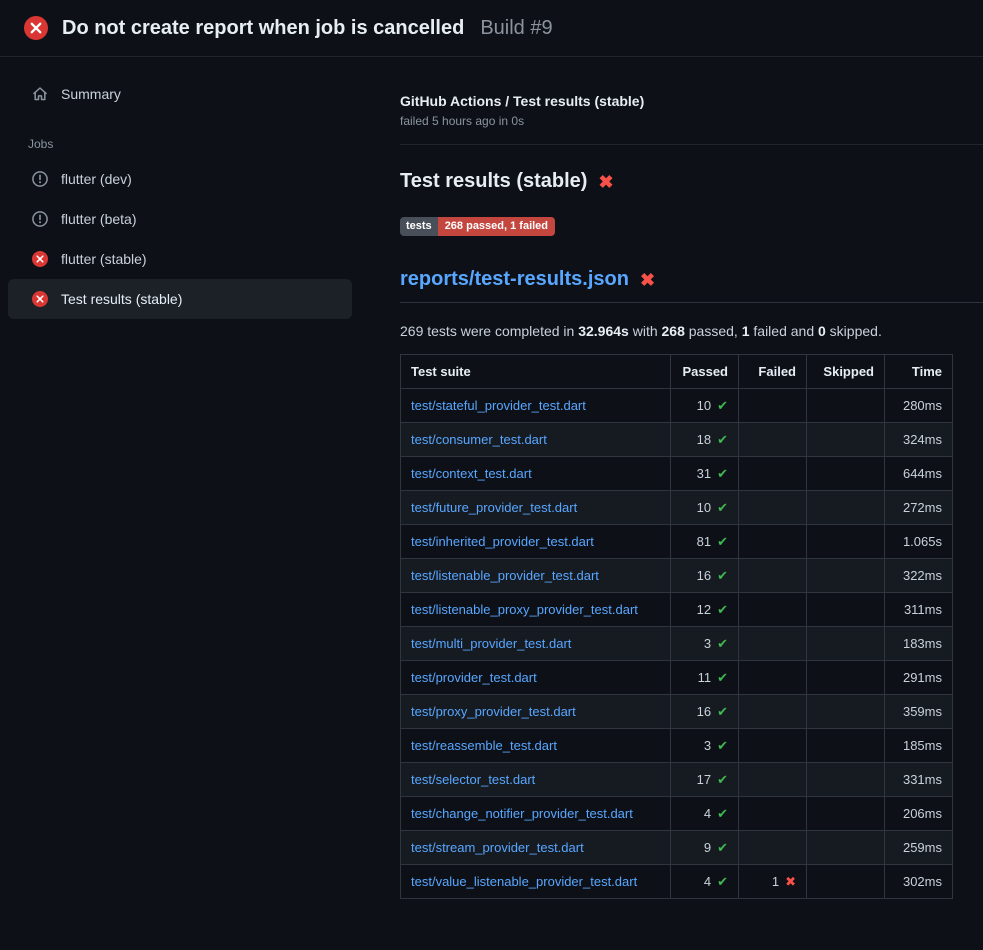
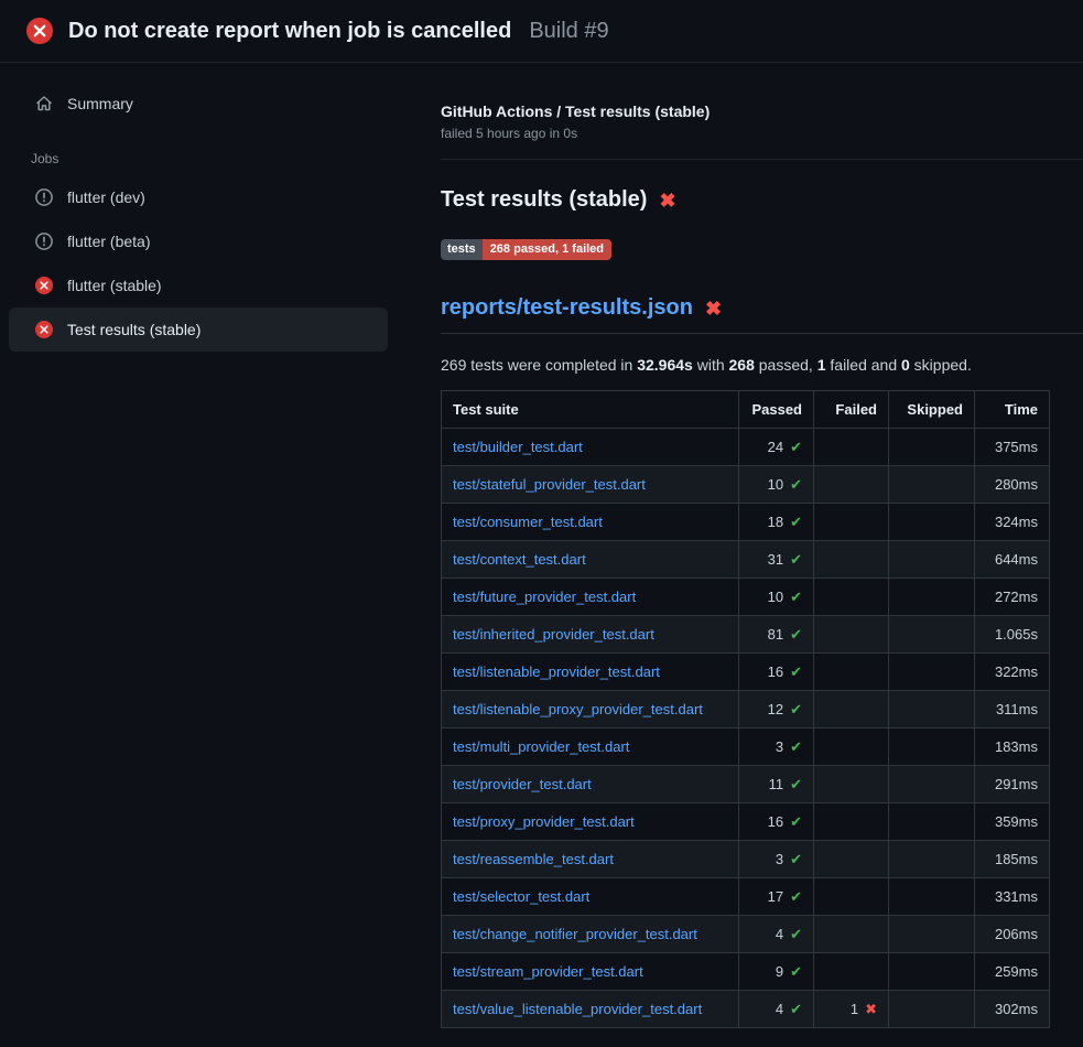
  Do not create report when job is cancelled
  Build #9
  Summary
  Jobs
  flutter (dev)
  flutter (beta)
  flutter (stable)
  Test results (stable)
  GitHub Actions / Test results (stable)
  failed 5 hours ago in 0s
  Test results (stable)
  ✖
  tests
  268 passed, 1 failed
  reports/test-results.json
  ✖
  269 tests were completed in 32.964s with 268 passed, 1 failed and 0 skipped.
  Test suite	Passed	Failed	Skipped	Time
+ test/builder_test.dart	24 ✔			375ms
  test/stateful_provider_test.dart	10 ✔			280ms
  test/consumer_test.dart	18 ✔			324ms
  test/context_test.dart	31 ✔			644ms
  test/future_provider_test.dart	10 ✔			272ms
  test/inherited_provider_test.dart	81 ✔			1.065s
  test/listenable_provider_test.dart	16 ✔			322ms
  test/listenable_proxy_provider_test.dart	12 ✔			311ms
  test/multi_provider_test.dart	3 ✔			183ms
  test/provider_test.dart	11 ✔			291ms
  test/proxy_provider_test.dart	16 ✔			359ms
  test/reassemble_test.dart	3 ✔			185ms
  test/selector_test.dart	17 ✔			331ms
  test/change_notifier_provider_test.dart	4 ✔			206ms
  test/stream_provider_test.dart	9 ✔			259ms
  test/value_listenable_provider_test.dart	4 ✔	1 ✖		302ms
